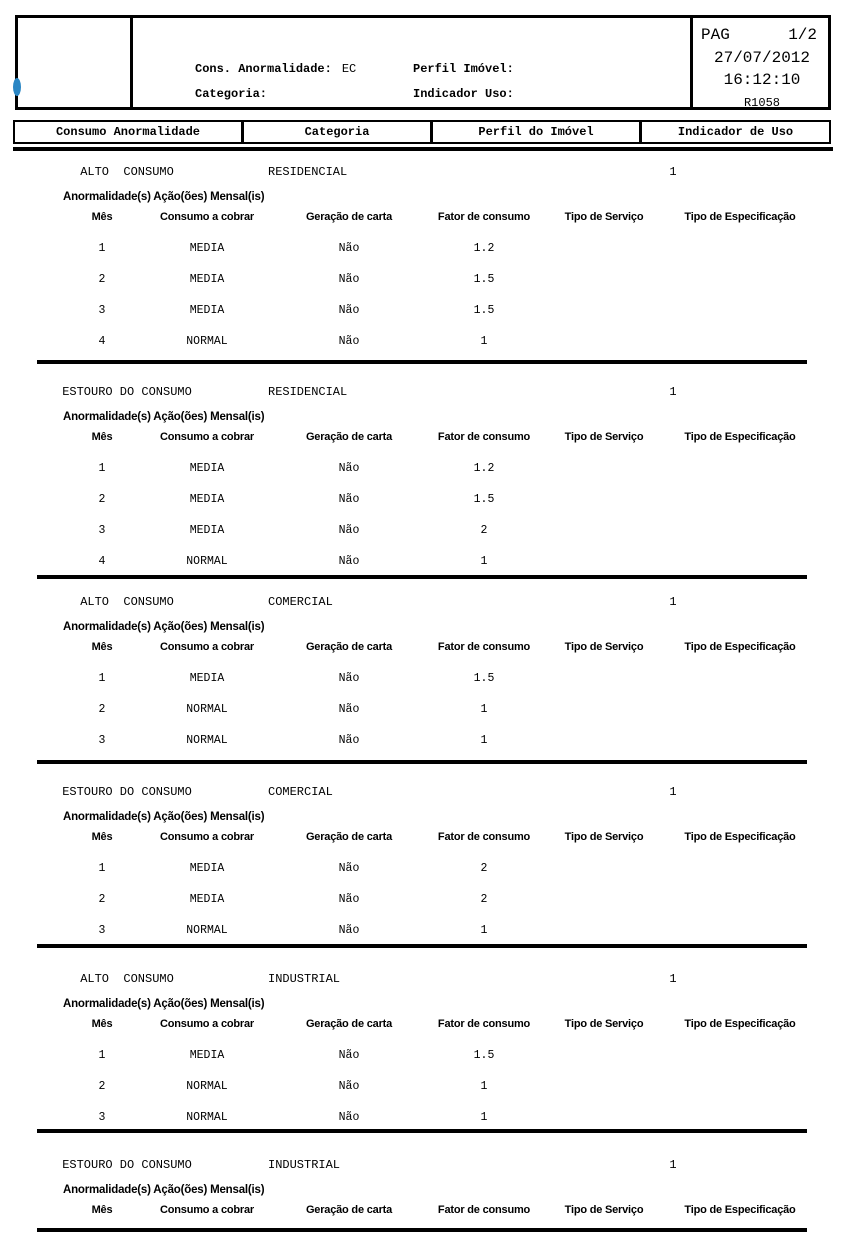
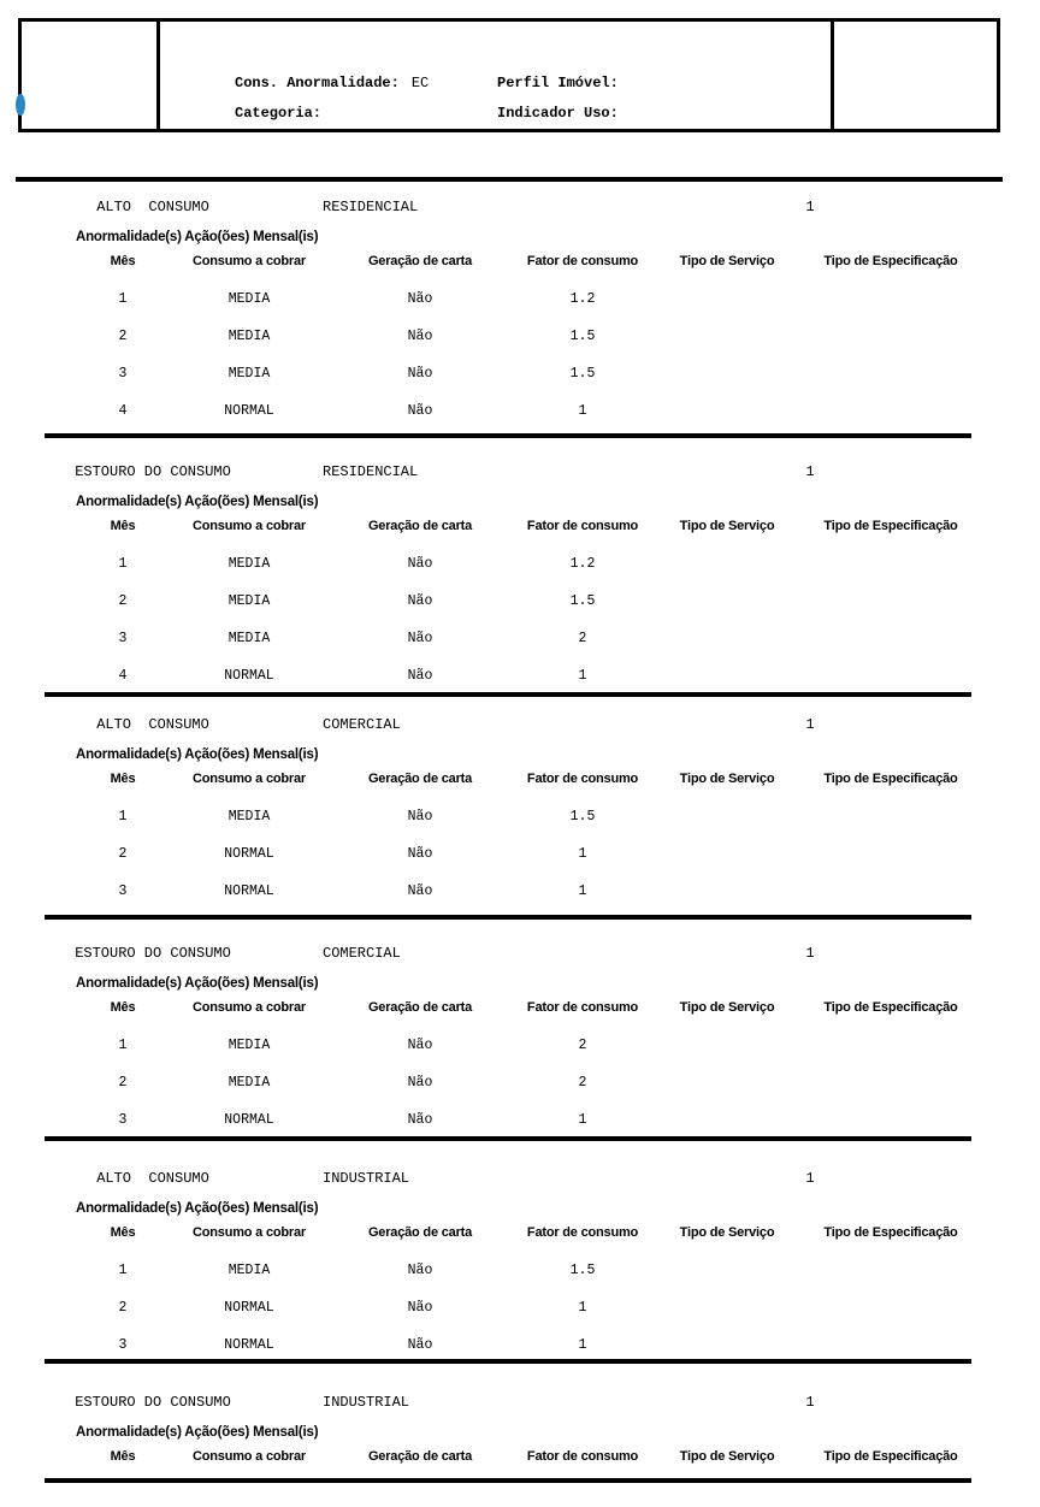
  Cons. Anormalidade: EC
  Perfil Imóvel:
  Categoria:
  Indicador Uso:
- PAG
- 1/2
- 27/07/2012
- 16:12:10
- R1058
- Consumo Anormalidade
- Categoria
- Perfil do Imóvel
- Indicador de Uso
  ALTO CONSUMO
  RESIDENCIAL
  1
  Anormalidade(s) Ação(ões) Mensal(is)
  Mês
  Consumo a cobrar
  Geração de carta
  Fator de consumo
  Tipo de Serviço
  Tipo de Especificação
  1
  MEDIA
  Não
  1.2
  2
  MEDIA
  Não
  1.5
  3
  MEDIA
  Não
  1.5
  4
  NORMAL
  Não
  1
  ESTOURO DO CONSUMO
  RESIDENCIAL
  1
  Anormalidade(s) Ação(ões) Mensal(is)
  Mês
  Consumo a cobrar
  Geração de carta
  Fator de consumo
  Tipo de Serviço
  Tipo de Especificação
  1
  MEDIA
  Não
  1.2
  2
  MEDIA
  Não
  1.5
  3
  MEDIA
  Não
  2
  4
  NORMAL
  Não
  1
  ALTO CONSUMO
  COMERCIAL
  1
  Anormalidade(s) Ação(ões) Mensal(is)
  Mês
  Consumo a cobrar
  Geração de carta
  Fator de consumo
  Tipo de Serviço
  Tipo de Especificação
  1
  MEDIA
  Não
  1.5
  2
  NORMAL
  Não
  1
  3
  NORMAL
  Não
  1
  ESTOURO DO CONSUMO
  COMERCIAL
  1
  Anormalidade(s) Ação(ões) Mensal(is)
  Mês
  Consumo a cobrar
  Geração de carta
  Fator de consumo
  Tipo de Serviço
  Tipo de Especificação
  1
  MEDIA
  Não
  2
  2
  MEDIA
  Não
  2
  3
  NORMAL
  Não
  1
  ALTO CONSUMO
  INDUSTRIAL
  1
  Anormalidade(s) Ação(ões) Mensal(is)
  Mês
  Consumo a cobrar
  Geração de carta
  Fator de consumo
  Tipo de Serviço
  Tipo de Especificação
  1
  MEDIA
  Não
  1.5
  2
  NORMAL
  Não
  1
  3
  NORMAL
  Não
  1
  ESTOURO DO CONSUMO
  INDUSTRIAL
  1
  Anormalidade(s) Ação(ões) Mensal(is)
  Mês
  Consumo a cobrar
  Geração de carta
  Fator de consumo
  Tipo de Serviço
  Tipo de Especificação
